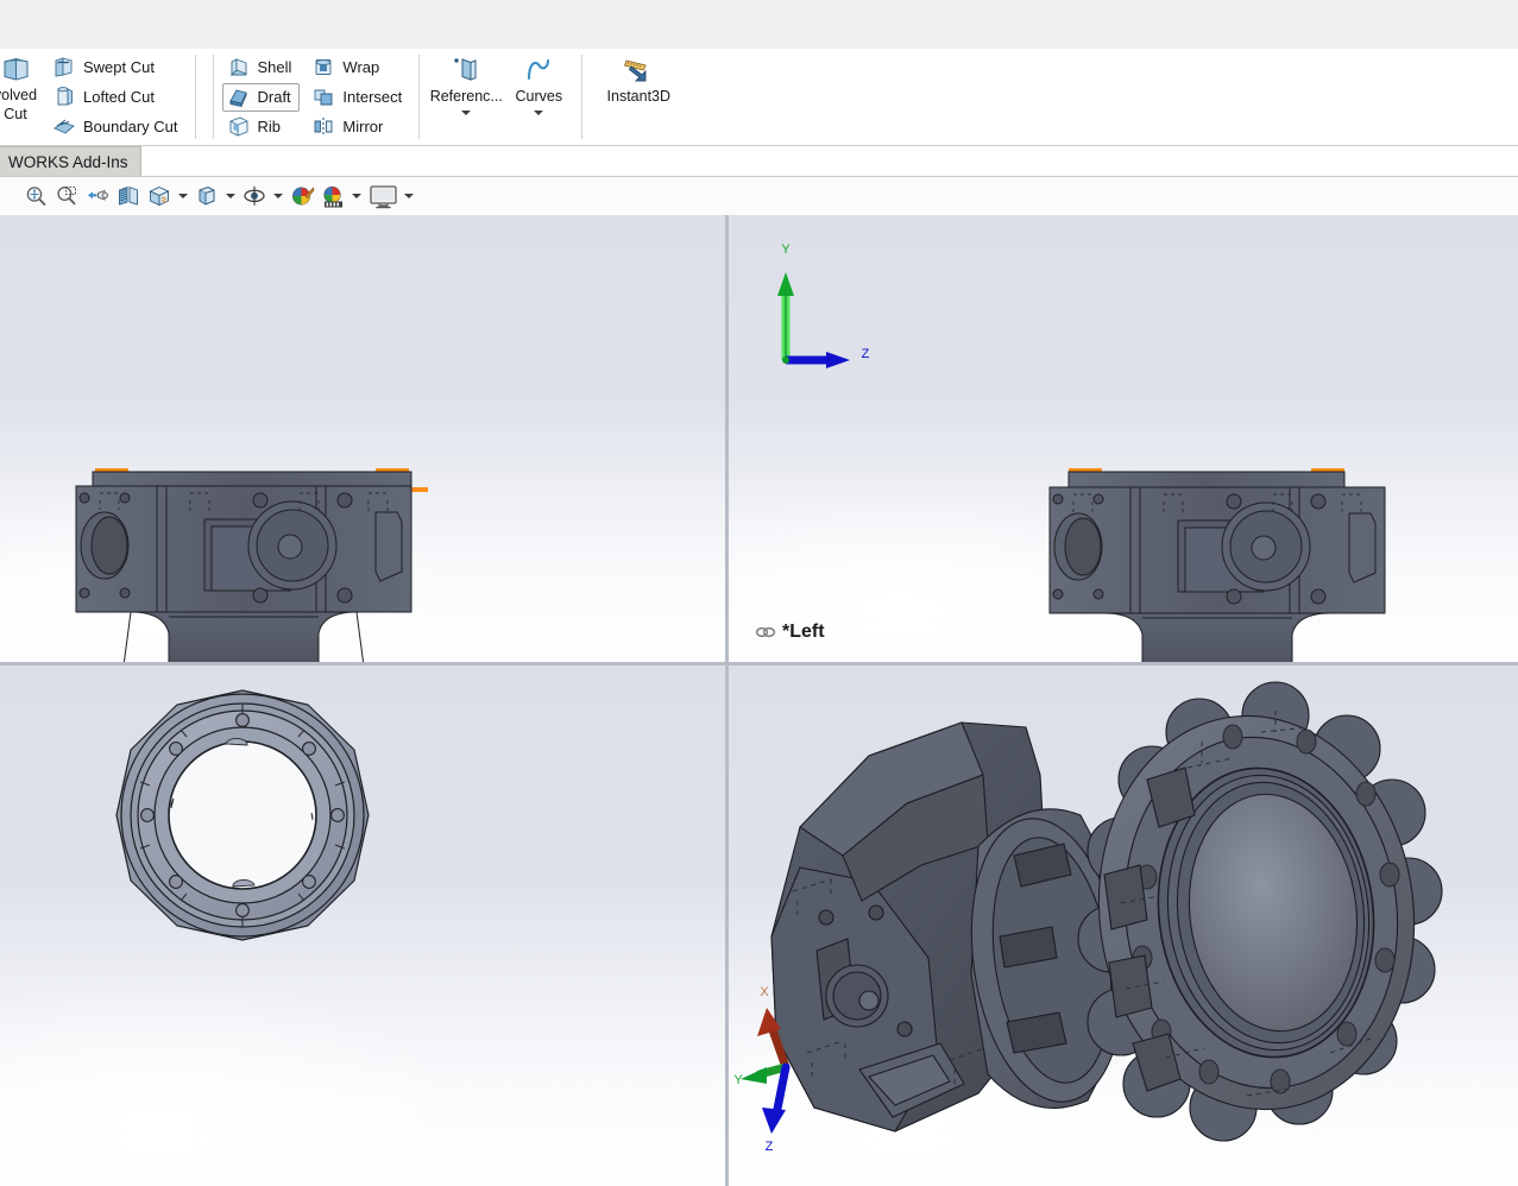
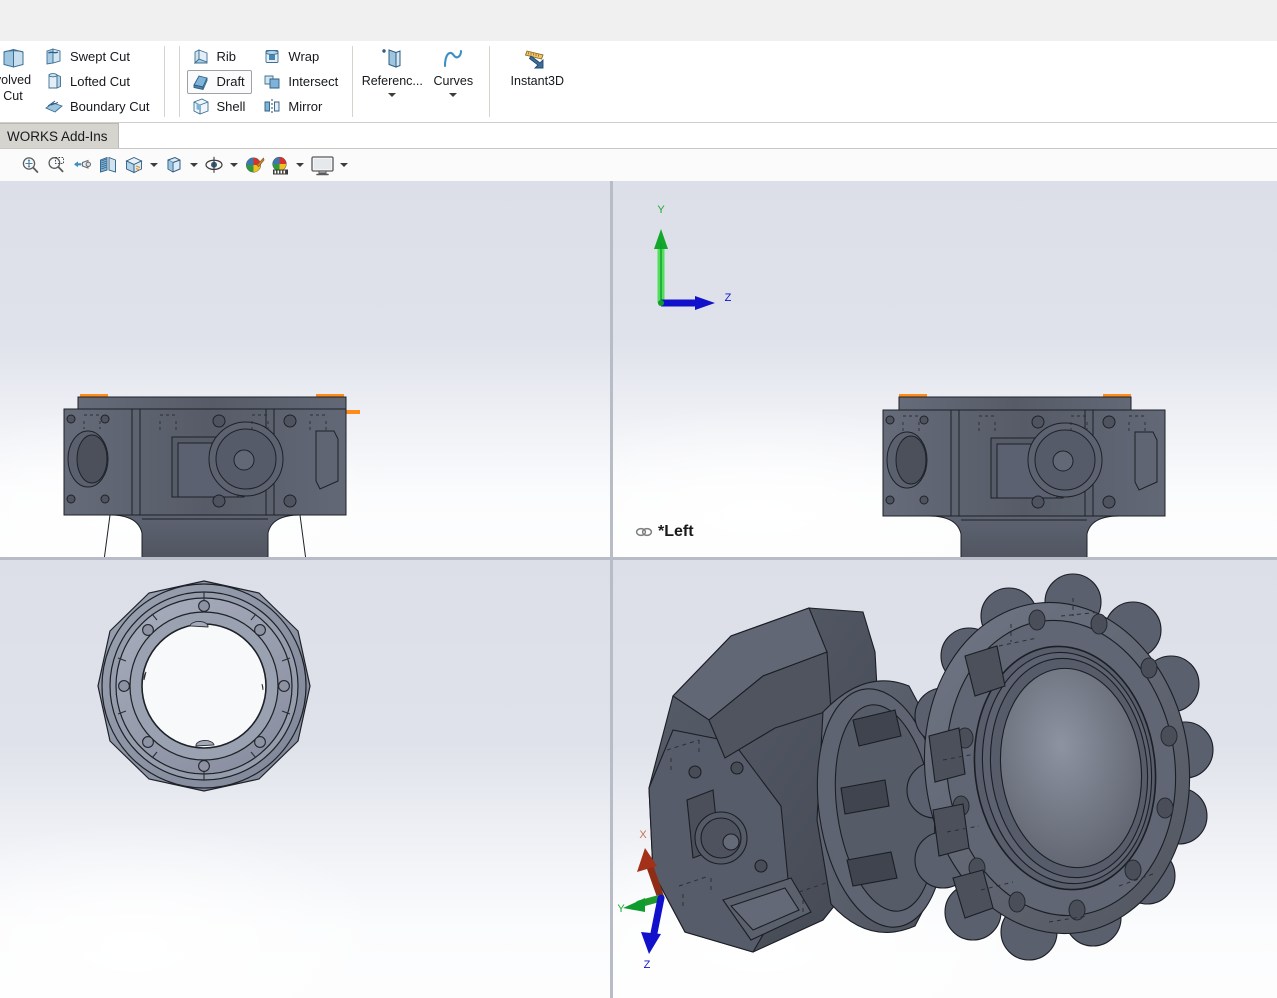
  olved
  Cut
  Swept Cut
  Lofted Cut
  Boundary Cut
- Shell
+ Rib
  Draft
- Rib
+ Shell
  Wrap
  Intersect
  Mirror
  Referenc...
  Curves
  Instant3D
  WORKS Add-Ins
  Y
  Z
  *Left
  X
  Y
  Z
